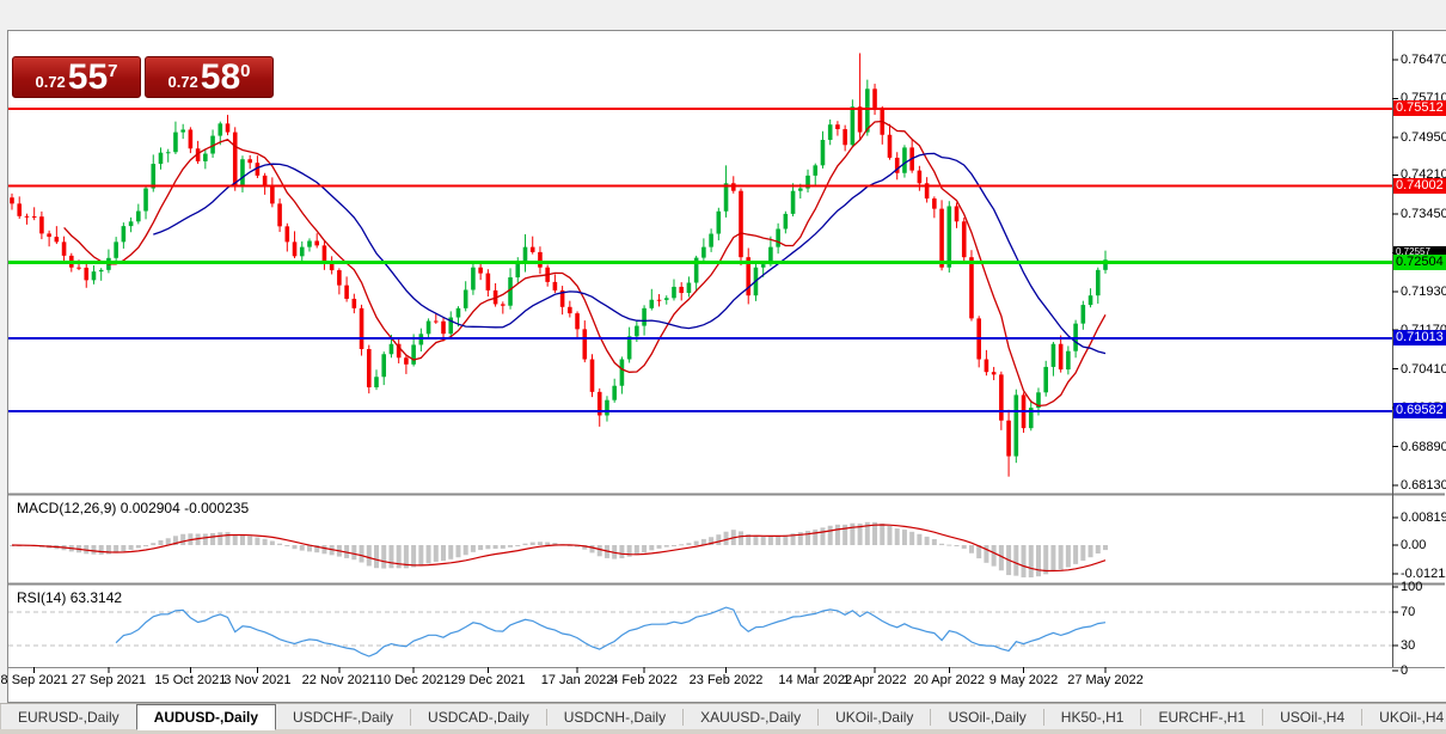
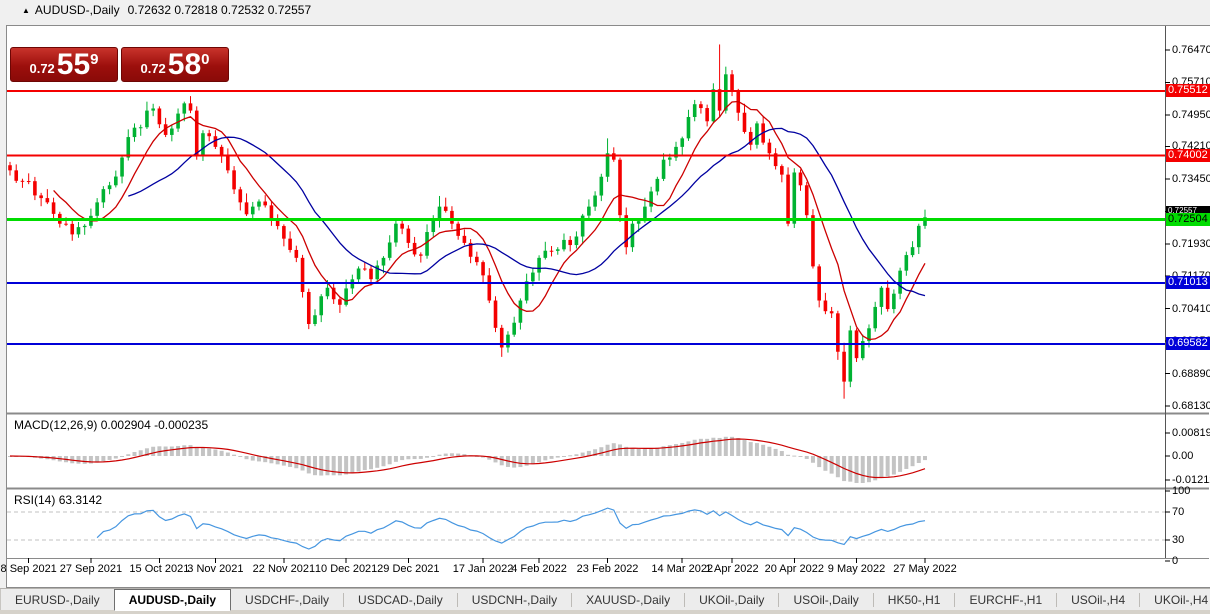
+ ▲ AUDUSD-,Daily 0.72632 0.72818 0.72532 0.72557
  0.72
  55
- 7
+ 9
  0.72
  58
  0
  MACD(12,26,9) 0.002904 -0.000235
  RSI(14) 63.3142
  0.76470
  0.75710
  0.74950
  0.74210
  0.73450
  0.71930
  0.70410
  0.68890
  0.68130
  0.75512
  0.74002
  0.72557
  0.72504
  0.71013
  0.69582
  0.00819
  0.00
  -0.0121
  100
  70
  30
  0
  8 Sep 2021
  27 Sep 2021
  15 Oct 2021
  3 Nov 2021
  22 Nov 2021
  10 Dec 2021
  29 Dec 2021
  17 Jan 2022
  4 Feb 2022
  23 Feb 2022
  14 Mar 2022
  1 Apr 2022
  20 Apr 2022
  9 May 2022
  27 May 2022
  EURUSD-,Daily
  AUDUSD-,Daily
  USDCHF-,Daily
  USDCAD-,Daily
  USDCNH-,Daily
  XAUUSD-,Daily
  UKOil-,Daily
  USOil-,Daily
  HK50-,H1
  EURCHF-,H1
  USOil-,H4
  UKOil-,H4
